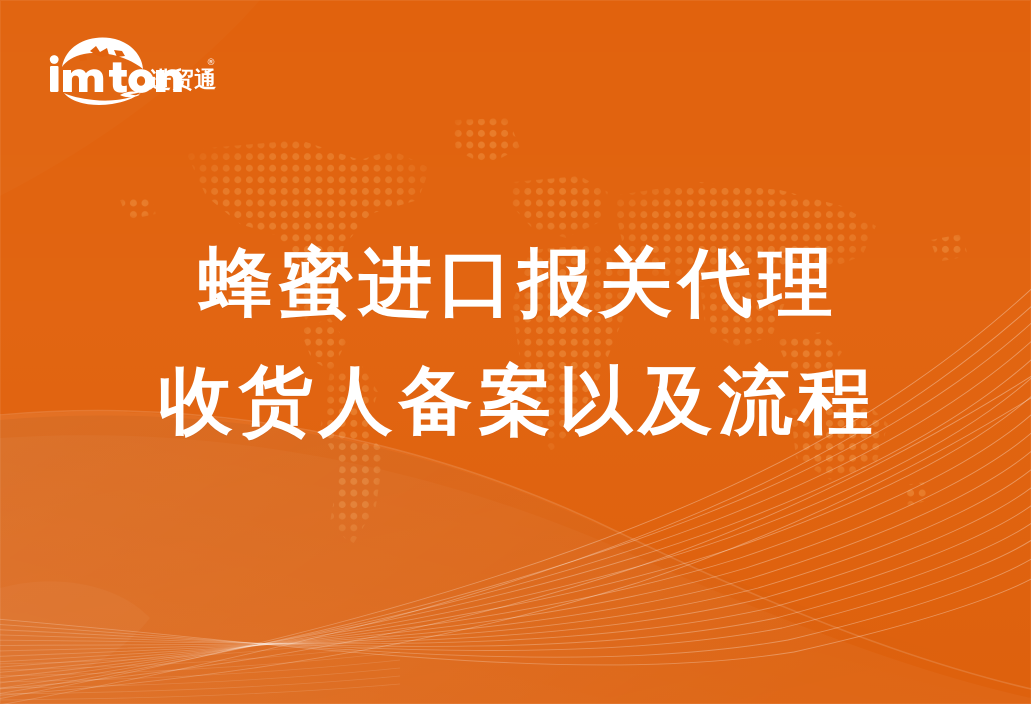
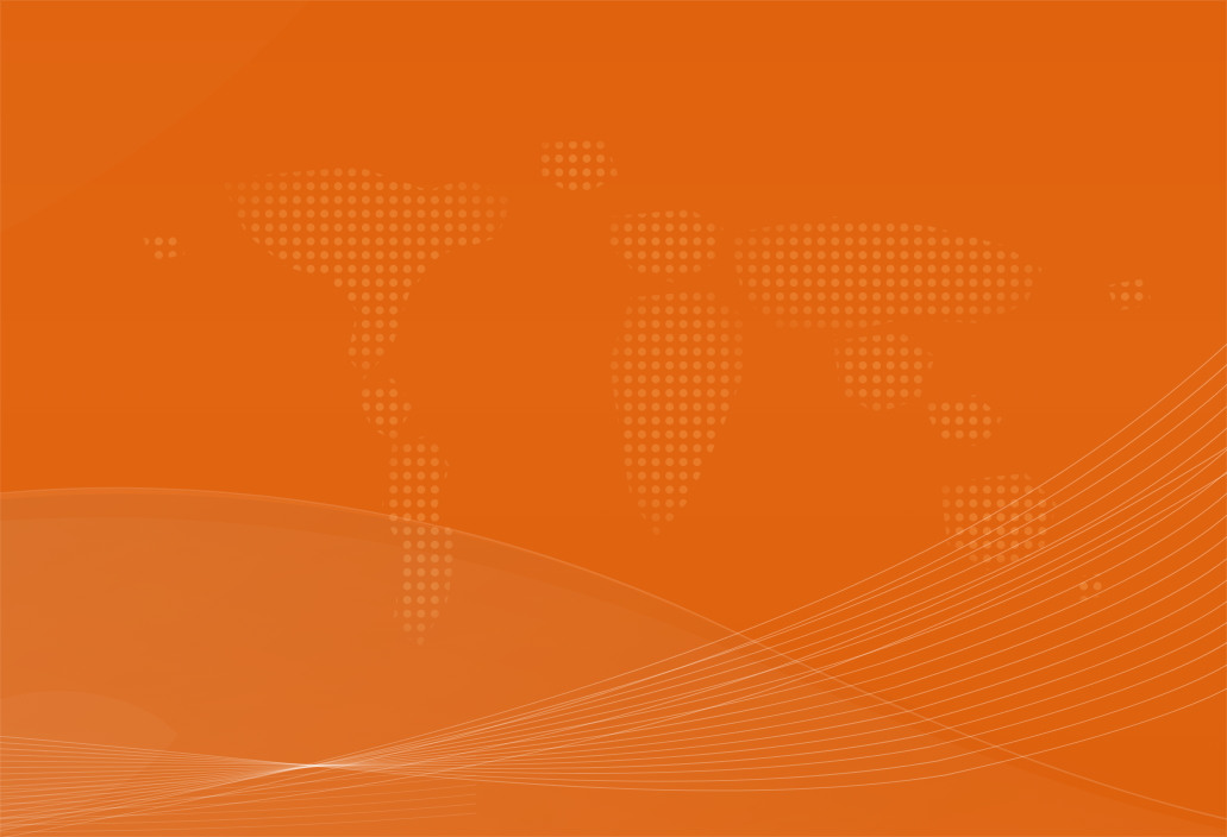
- 进贸通
- ®
- 蜂蜜进口报关代理
- 收货人备案以及流程
